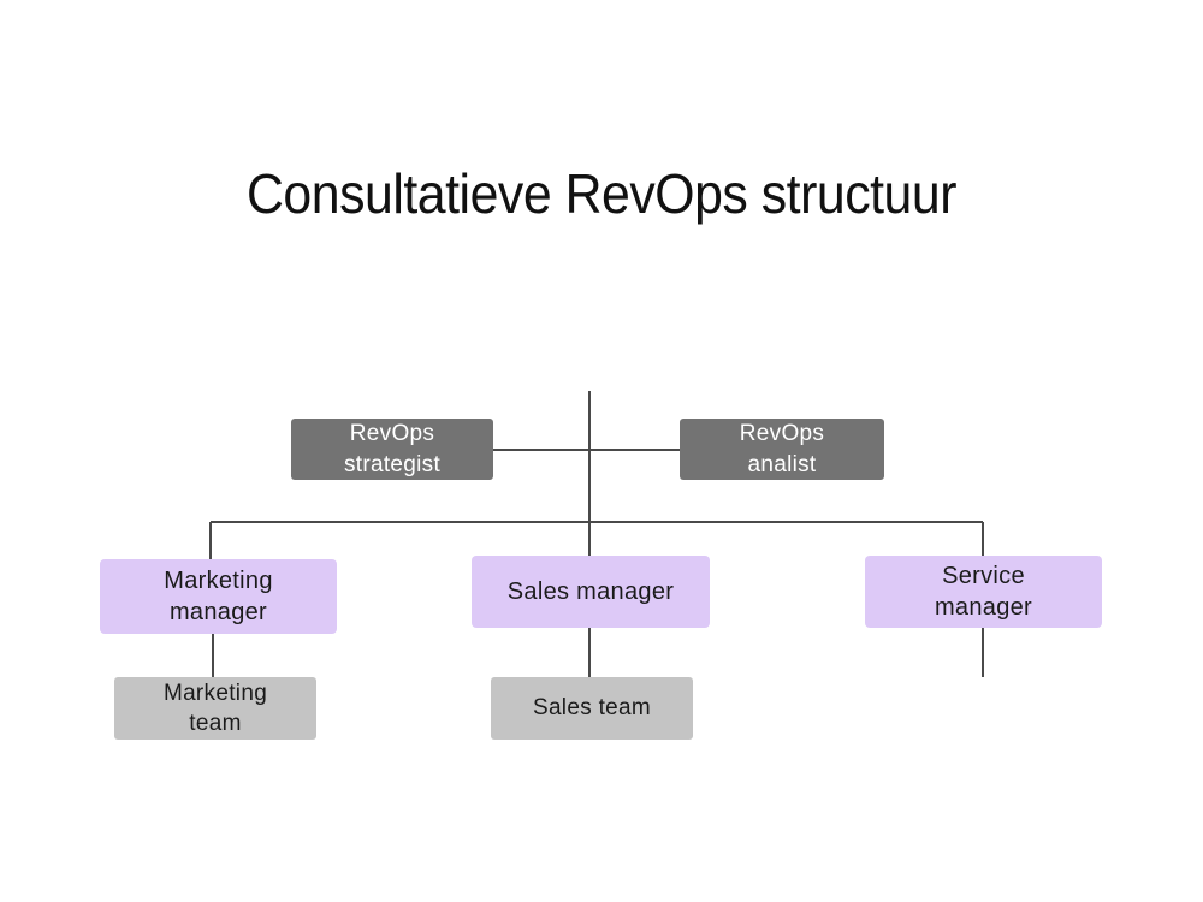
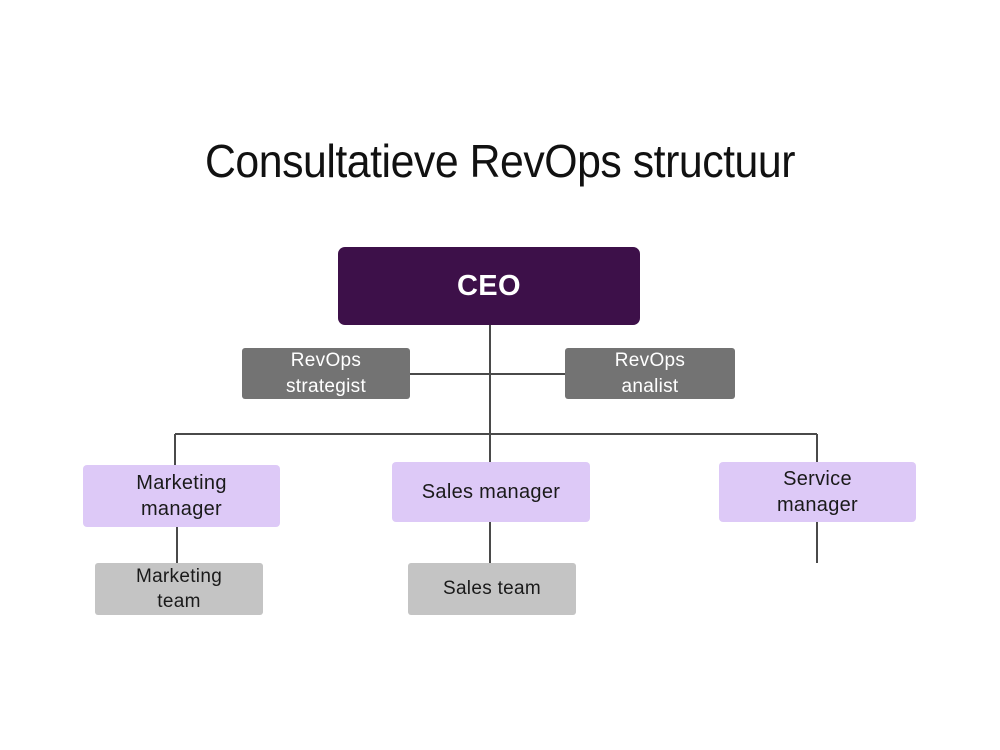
  Consultatieve RevOps structuur
+ CEO
  RevOps
  strategist
  RevOps
  analist
  Marketing
  manager
  Sales manager
  Service
  manager
  Marketing
  team
  Sales team
